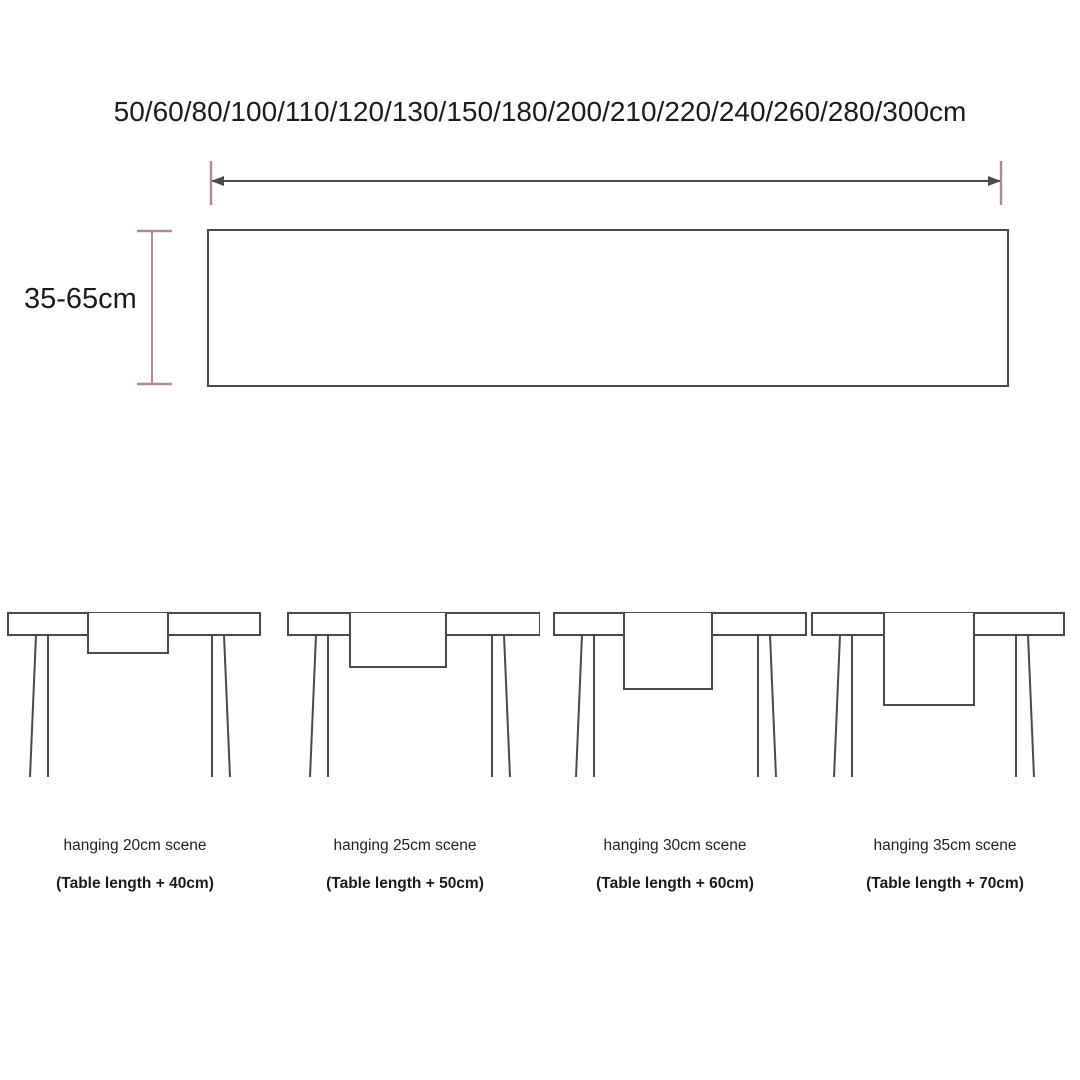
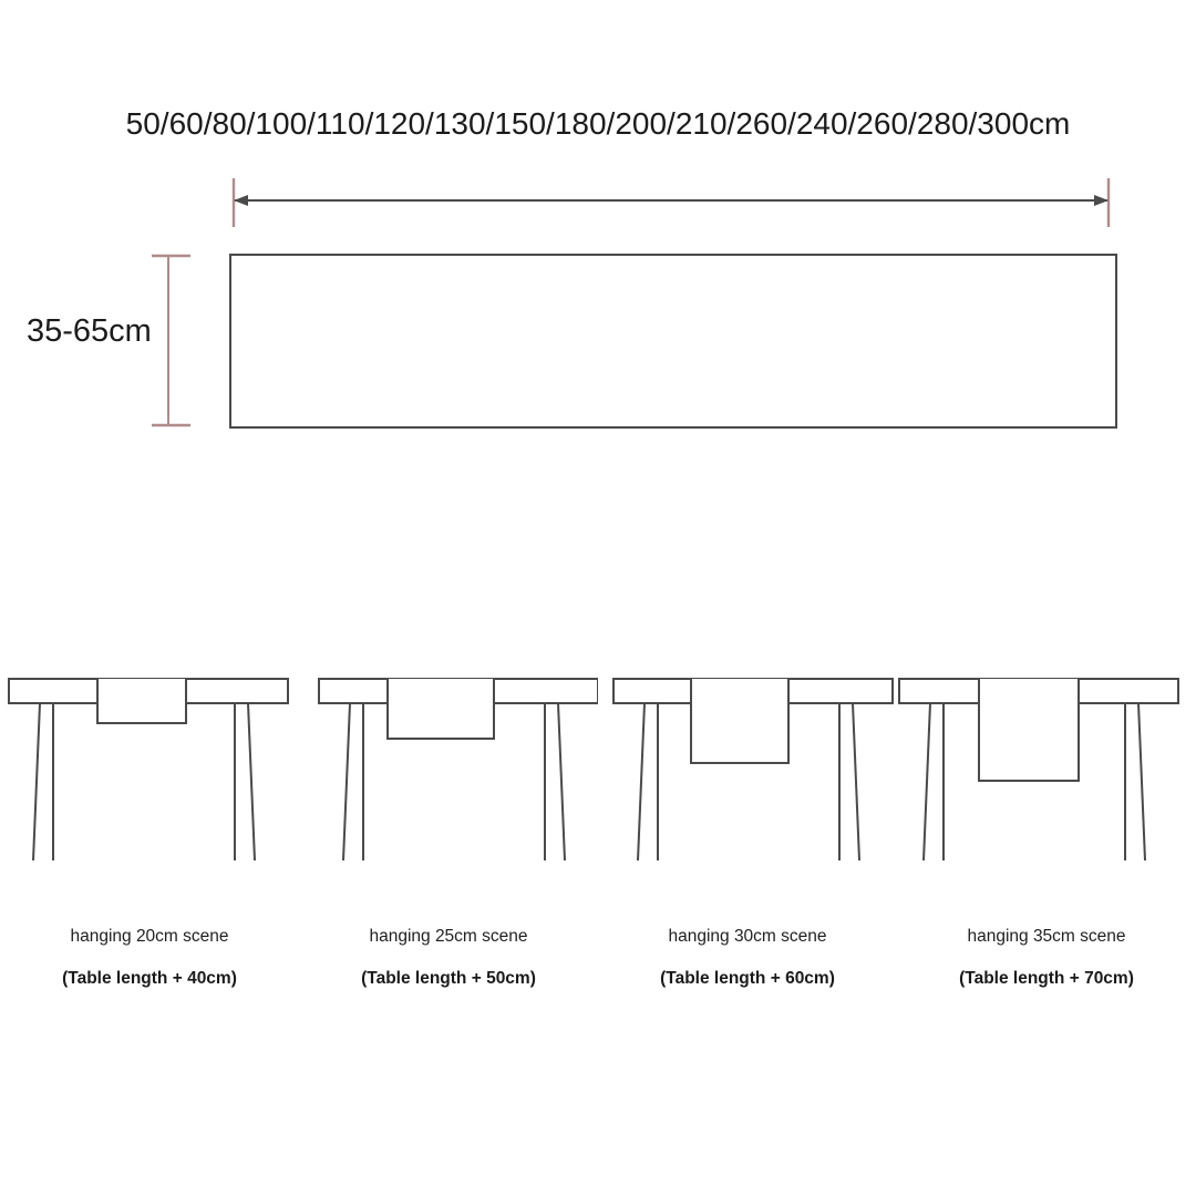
- 50/60/80/100/110/120/130/150/180/200/210/220/240/260/280/300cm
+ 50/60/80/100/110/120/130/150/180/200/210/260/240/260/280/300cm
  35-65cm
  hanging 20cm scene
  (Table length + 40cm)
  hanging 25cm scene
  (Table length + 50cm)
  hanging 30cm scene
  (Table length + 60cm)
  hanging 35cm scene
  (Table length + 70cm)
